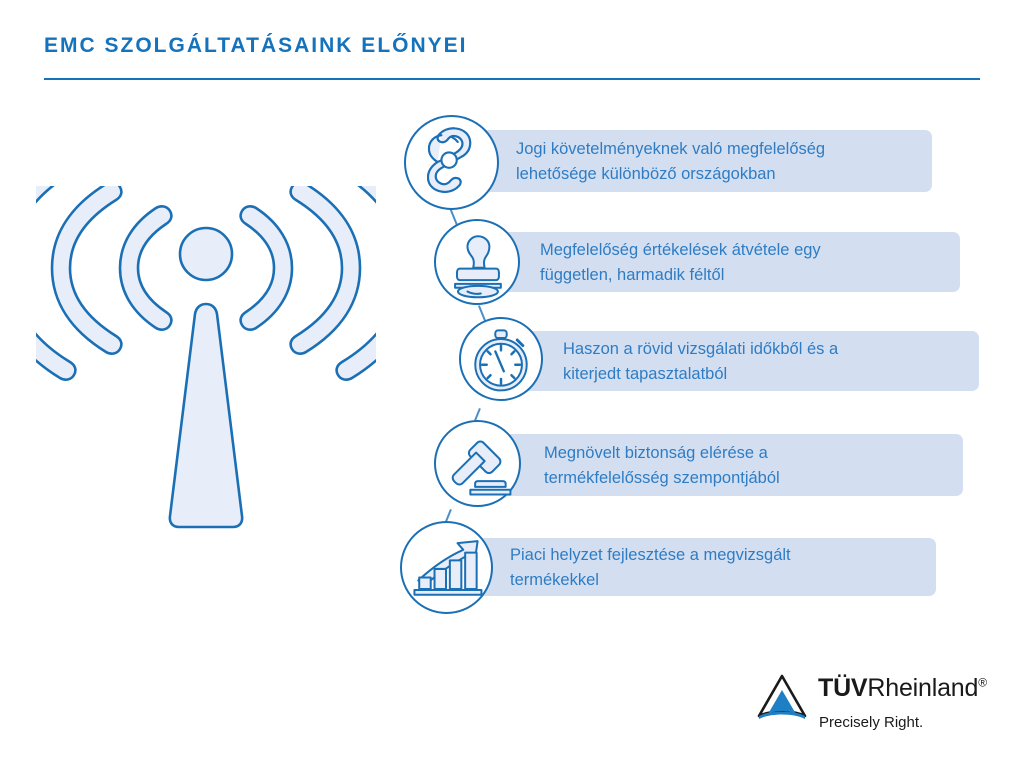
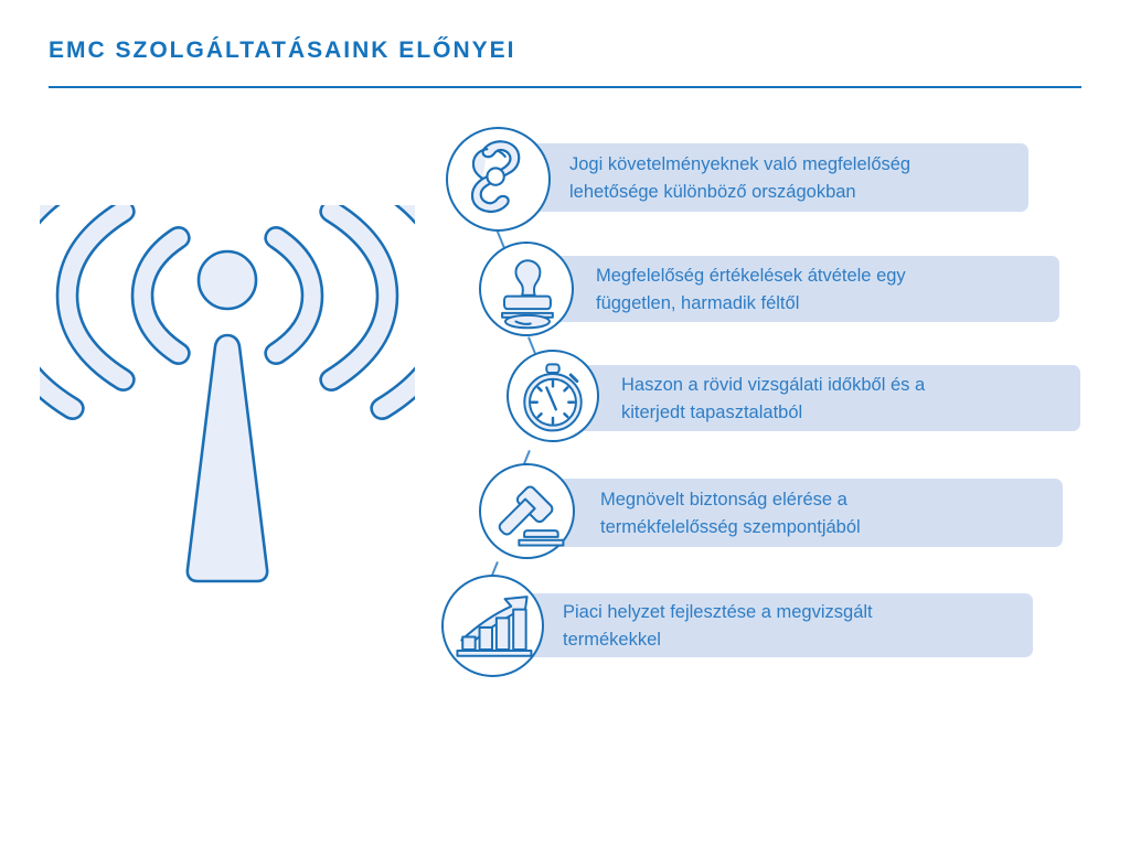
  EMC SZOLGÁLTATÁSAINK ELŐNYEI
  Jogi követelményeknek való megfelelőség
  lehetősége különböző országokban
  Megfelelőség értékelések átvétele egy
  független, harmadik féltől
  Haszon a rövid vizsgálati időkből és a
  kiterjedt tapasztalatból
  Megnövelt biztonság elérése a
  termékfelelősség szempontjából
  Piaci helyzet fejlesztése a megvizsgált
  termékekkel
- TÜVRheinland®
- Precisely Right.
